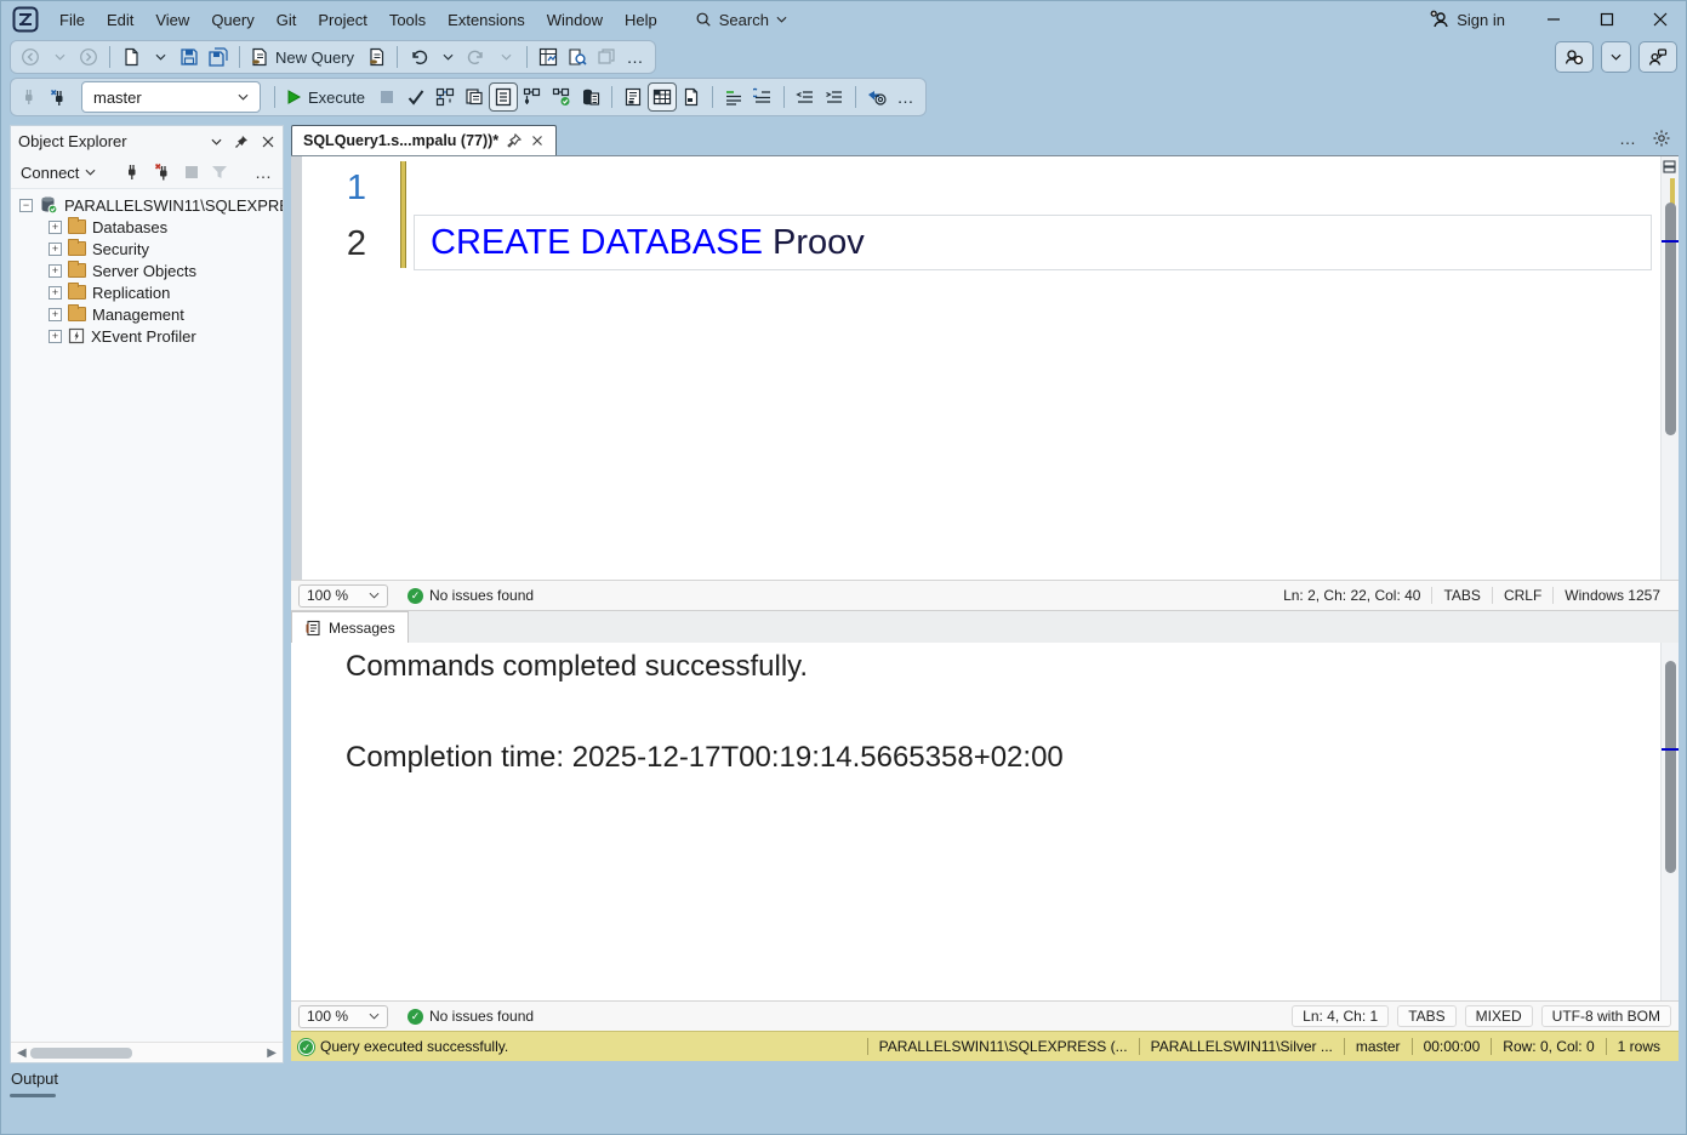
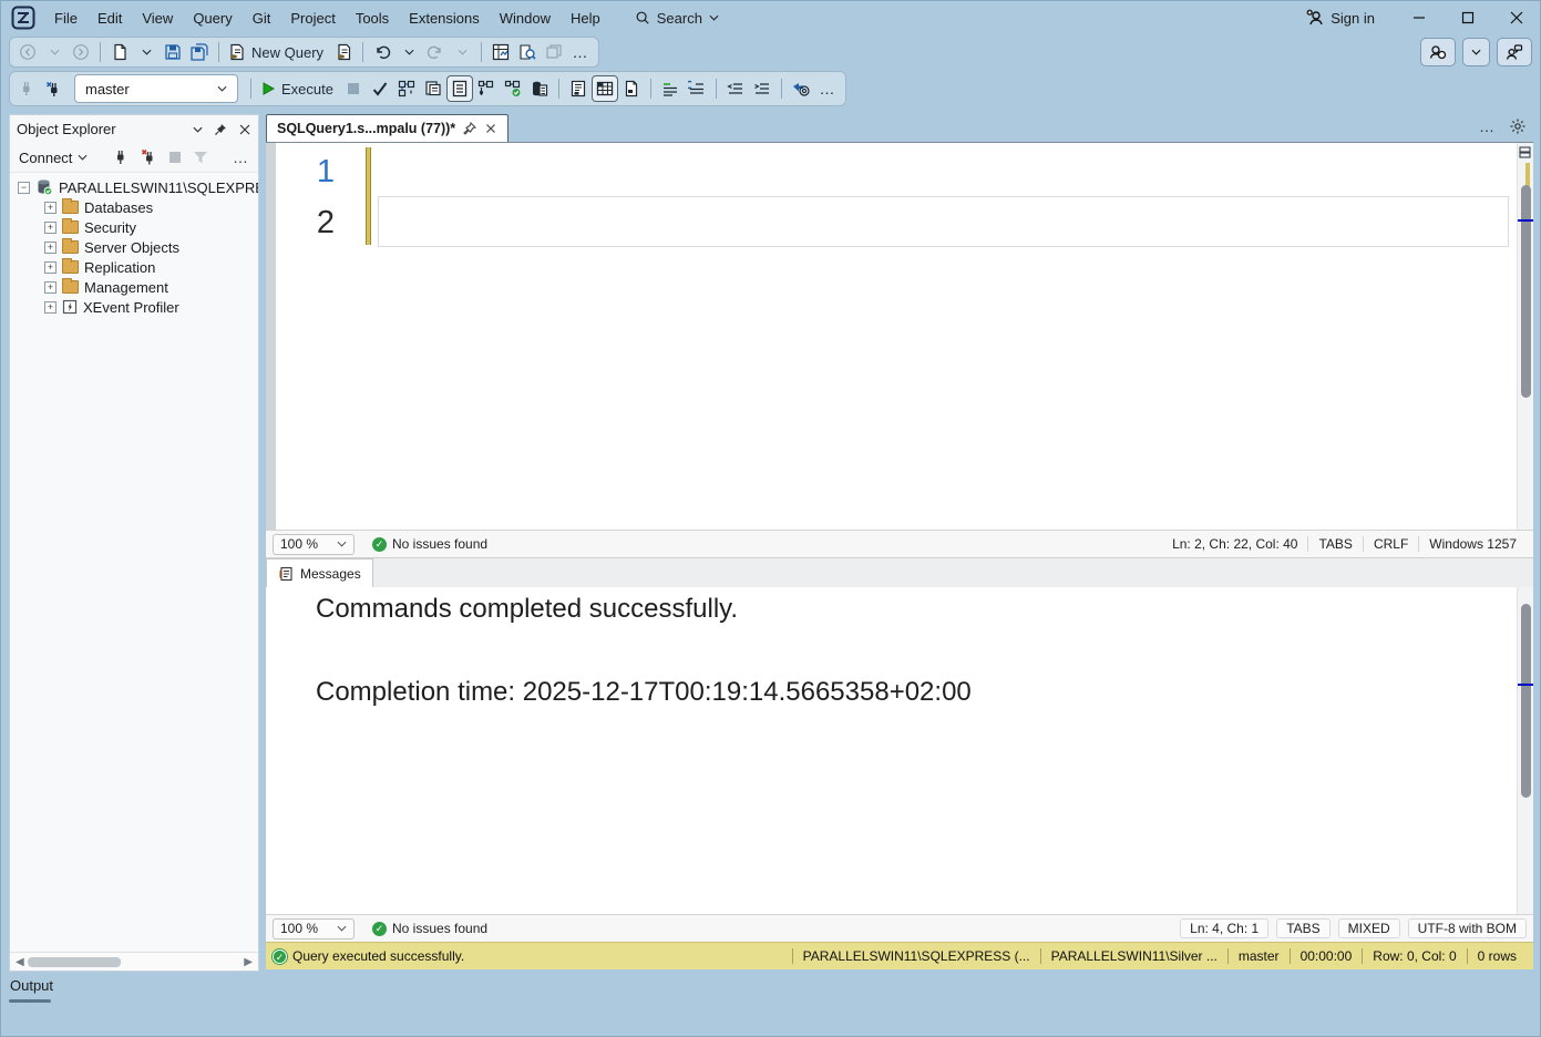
  File
  Edit
  View
  Query
  Git
  Project
  Tools
  Extensions
  Window
  Help
  Search
  Sign in
  New Query
  …
  master
  Execute
  …
  Object Explorer
  Connect
  …
  −
  PARALLELSWIN11\SQLEXPR
  +
  Databases
  +
  Security
  +
  Server Objects
  +
  Replication
  +
  Management
  +
  XEvent Profiler
  ◀
  ▶
  SQLQuery1.s...mpalu (77))*
  …
  1
  2
- CREATE DATABASE Proov
  100 %
  ✓
  No issues found
  Ln: 2, Ch: 22, Col: 40
  TABS
  CRLF
  Windows 1257
  Messages
  Commands completed successfully.
  Completion time: 2025-12-17T00:19:14.5665358+02:00
  100 %
  ✓
  No issues found
  Ln: 4, Ch: 1
  TABS
  MIXED
  UTF-8 with BOM
  ✓
  Query executed successfully.
  PARALLELSWIN11\SQLEXPRESS (...
  PARALLELSWIN11\Silver ...
  master
  00:00:00
  Row: 0, Col: 0
- 1 rows
+ 0 rows
  Output
